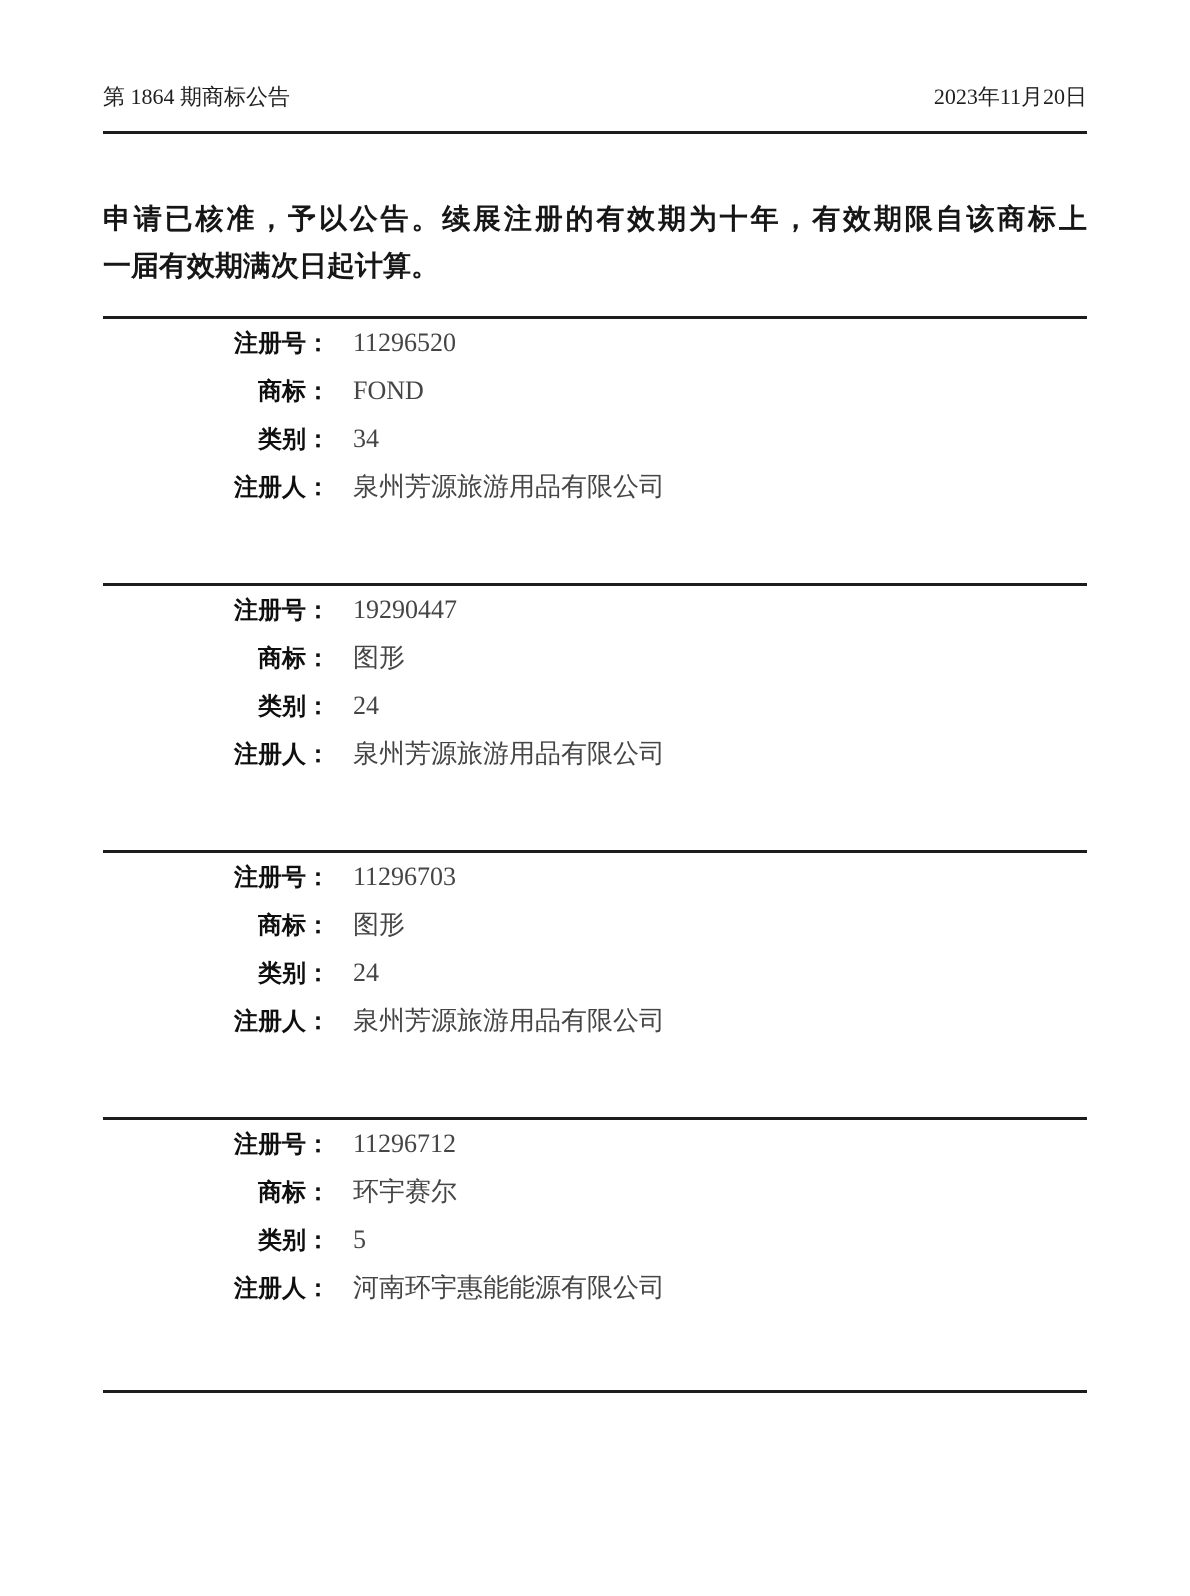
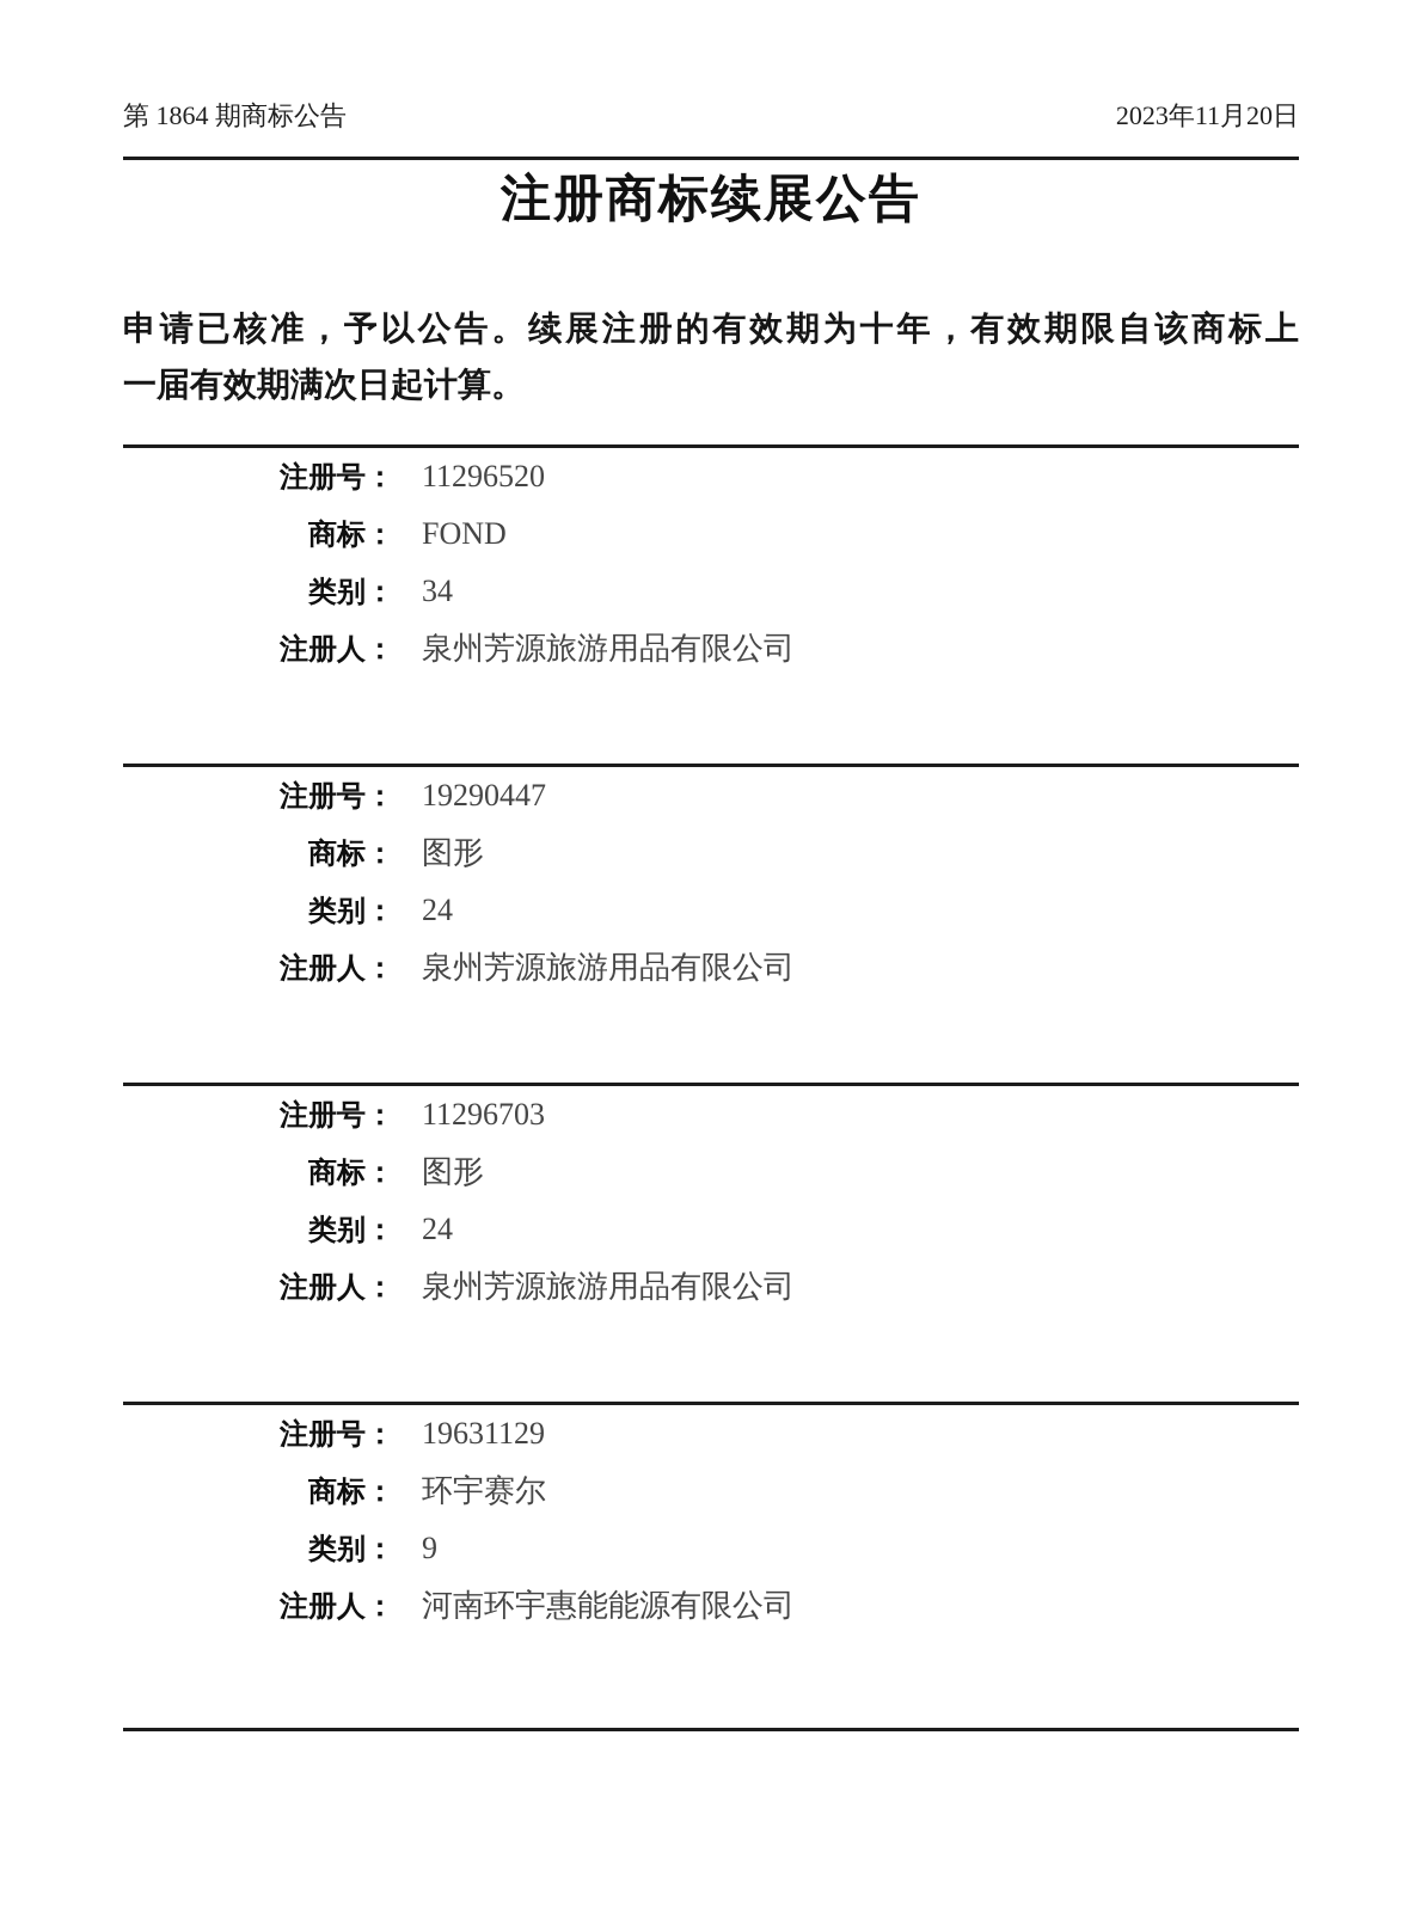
  第 1864 期商标公告
  2023年11月20日
+ 注册商标续展公告
  申请已核准，予以公告。续展注册的有效期为十年，有效期限自该商标上
  一届有效期满次日起计算。
  注册号：
  11296520
  商标：
  FOND
  类别：
  34
  注册人：
  泉州芳源旅游用品有限公司
  注册号：
  19290447
  商标：
  图形
  类别：
  24
  注册人：
  泉州芳源旅游用品有限公司
  注册号：
  11296703
  商标：
  图形
  类别：
  24
  注册人：
  泉州芳源旅游用品有限公司
  注册号：
- 11296712
+ 19631129
  商标：
  环宇赛尔
  类别：
- 5
+ 9
  注册人：
  河南环宇惠能能源有限公司
